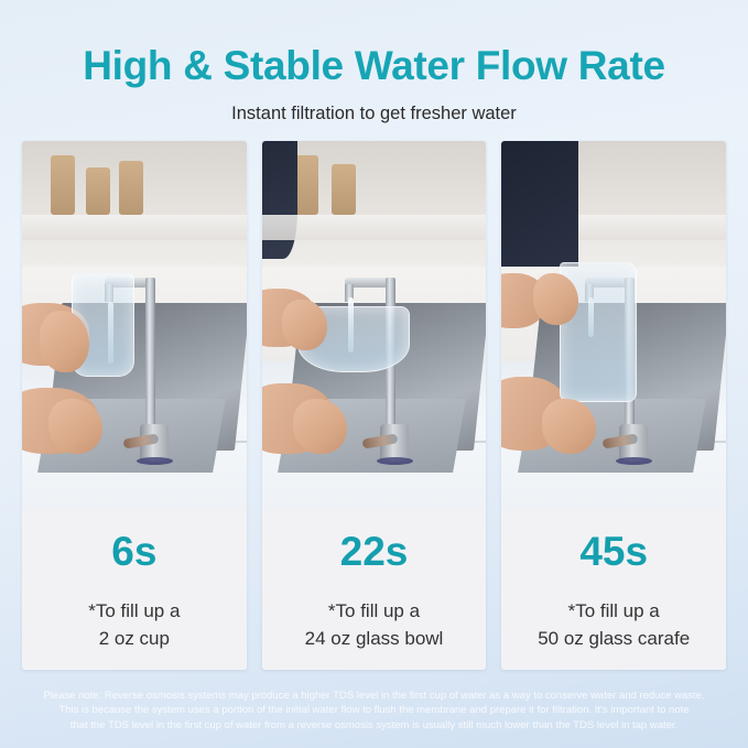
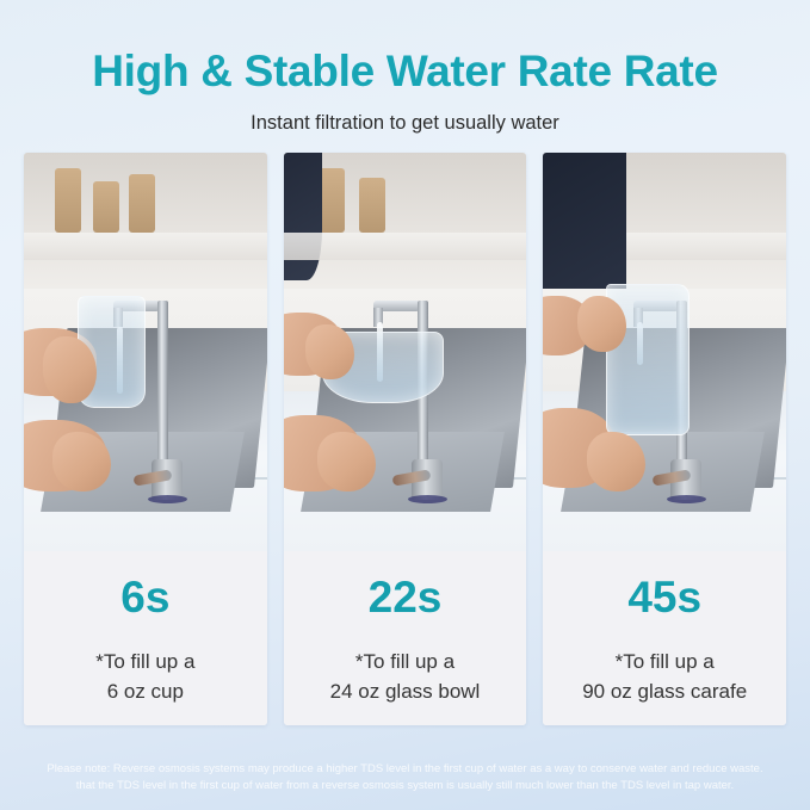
- High & Stable Water Flow Rate
+ High & Stable Water Rate Rate
- Instant filtration to get fresher water
+ Instant filtration to get usually water
  6s
  *To fill up a
- 2 oz cup
+ 6 oz cup
  22s
  *To fill up a
  24 oz glass bowl
  45s
  *To fill up a
- 50 oz glass carafe
+ 90 oz glass carafe
  Please note: Reverse osmosis systems may produce a higher TDS level in the first cup of water as a way to conserve water and reduce waste.
- This is because the system uses a portion of the initial water flow to flush the membrane and prepare it for filtration. It's important to note
  that the TDS level in the first cup of water from a reverse osmosis system is usually still much lower than the TDS level in tap water.
